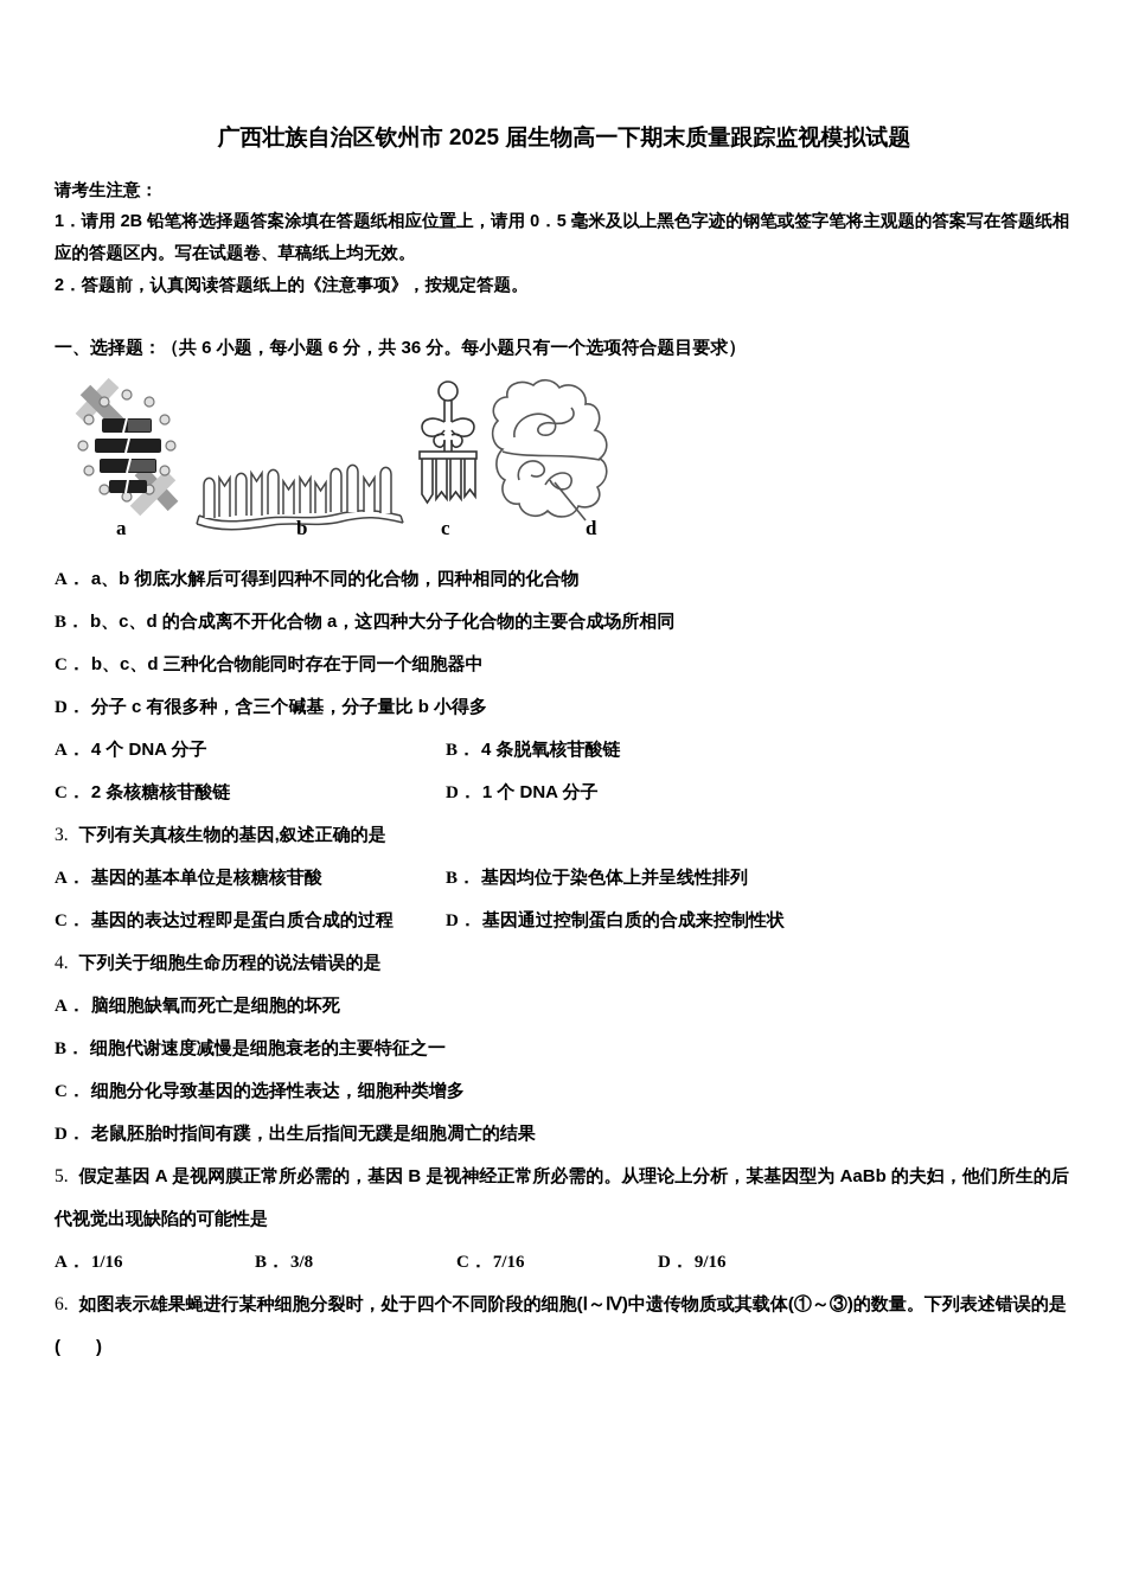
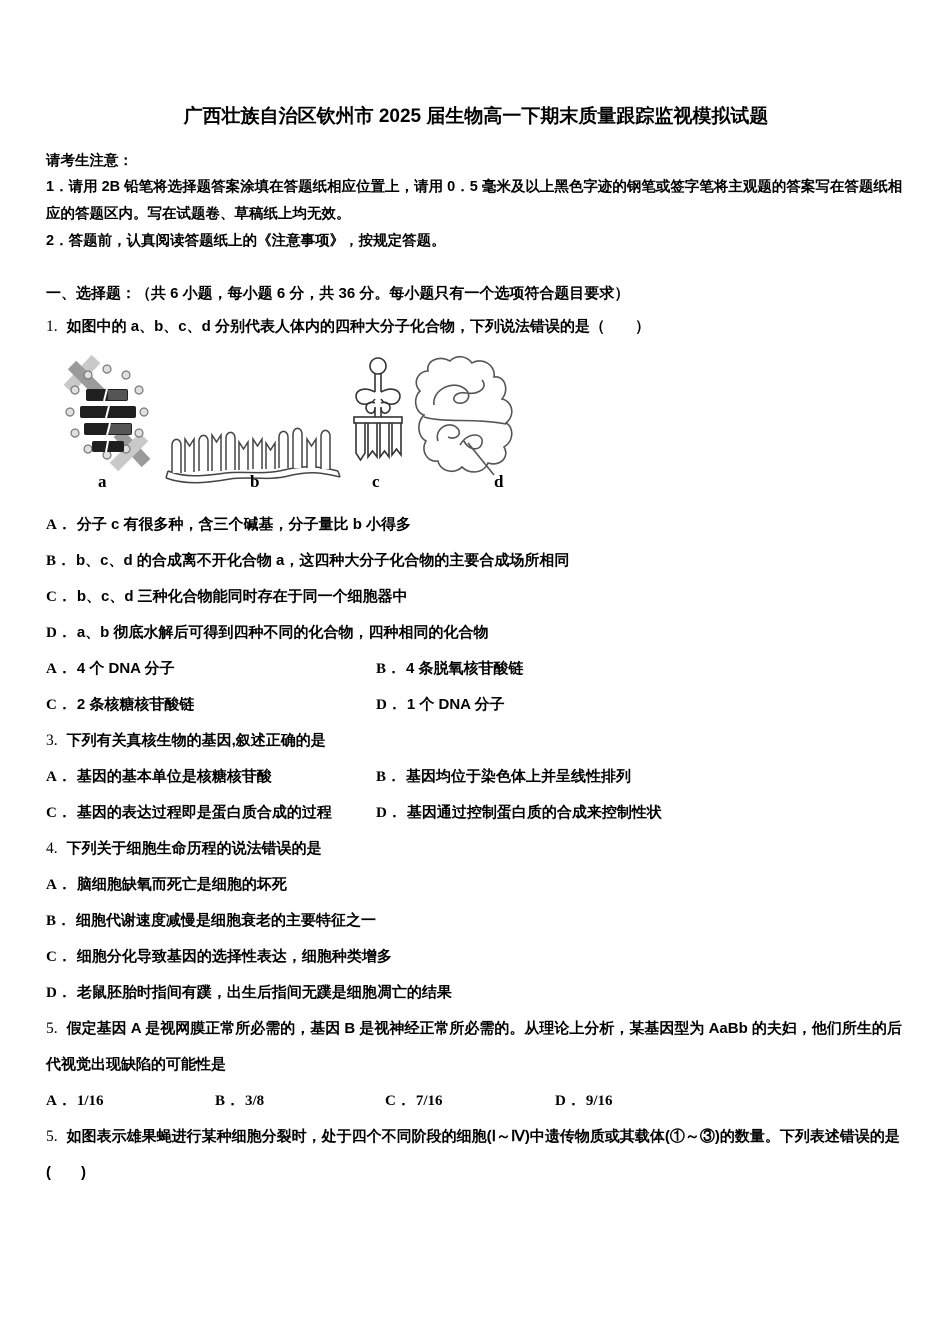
  广西壮族自治区钦州市 2025 届生物高一下期末质量跟踪监视模拟试题
  请考生注意：
  1．请用 2B 铅笔将选择题答案涂填在答题纸相应位置上，请用 0．5 毫米及以上黑色字迹的钢笔或签字笔将主观题的答案写在答题纸相应的答题区内。写在试题卷、草稿纸上均无效。
  2．答题前，认真阅读答题纸上的《注意事项》，按规定答题。
  一、选择题：（共 6 小题，每小题 6 分，共 36 分。每小题只有一个选项符合题目要求）
+ 1. 如图中的 a、b、c、d 分别代表人体内的四种大分子化合物，下列说法错误的是（ ）
  a
  b
  c
  d
- A． a、b 彻底水解后可得到四种不同的化合物，四种相同的化合物
+ A． 分子 c 有很多种，含三个碱基，分子量比 b 小得多
  B． b、c、d 的合成离不开化合物 a，这四种大分子化合物的主要合成场所相同
  C． b、c、d 三种化合物能同时存在于同一个细胞器中
- D． 分子 c 有很多种，含三个碱基，分子量比 b 小得多
+ D． a、b 彻底水解后可得到四种不同的化合物，四种相同的化合物
  A． 4 个 DNA 分子
  B． 4 条脱氧核苷酸链
  C． 2 条核糖核苷酸链
  D． 1 个 DNA 分子
  3. 下列有关真核生物的基因,叙述正确的是
  A． 基因的基本单位是核糖核苷酸
  B． 基因均位于染色体上并呈线性排列
  C． 基因的表达过程即是蛋白质合成的过程
  D． 基因通过控制蛋白质的合成来控制性状
  4. 下列关于细胞生命历程的说法错误的是
  A． 脑细胞缺氧而死亡是细胞的坏死
  B． 细胞代谢速度减慢是细胞衰老的主要特征之一
  C． 细胞分化导致基因的选择性表达，细胞种类增多
  D． 老鼠胚胎时指间有蹼，出生后指间无蹼是细胞凋亡的结果
  5. 假定基因 A 是视网膜正常所必需的，基因 B 是视神经正常所必需的。从理论上分析，某基因型为 AaBb 的夫妇，他们所生的后代视觉出现缺陷的可能性是
  A． 1/16
  B． 3/8
  C． 7/16
  D． 9/16
- 6. 如图表示雄果蝇进行某种细胞分裂时，处于四个不同阶段的细胞(Ⅰ～Ⅳ)中遗传物质或其载体(①～③)的数量。下列表述错误的是( )
+ 5. 如图表示雄果蝇进行某种细胞分裂时，处于四个不同阶段的细胞(Ⅰ～Ⅳ)中遗传物质或其载体(①～③)的数量。下列表述错误的是( )
